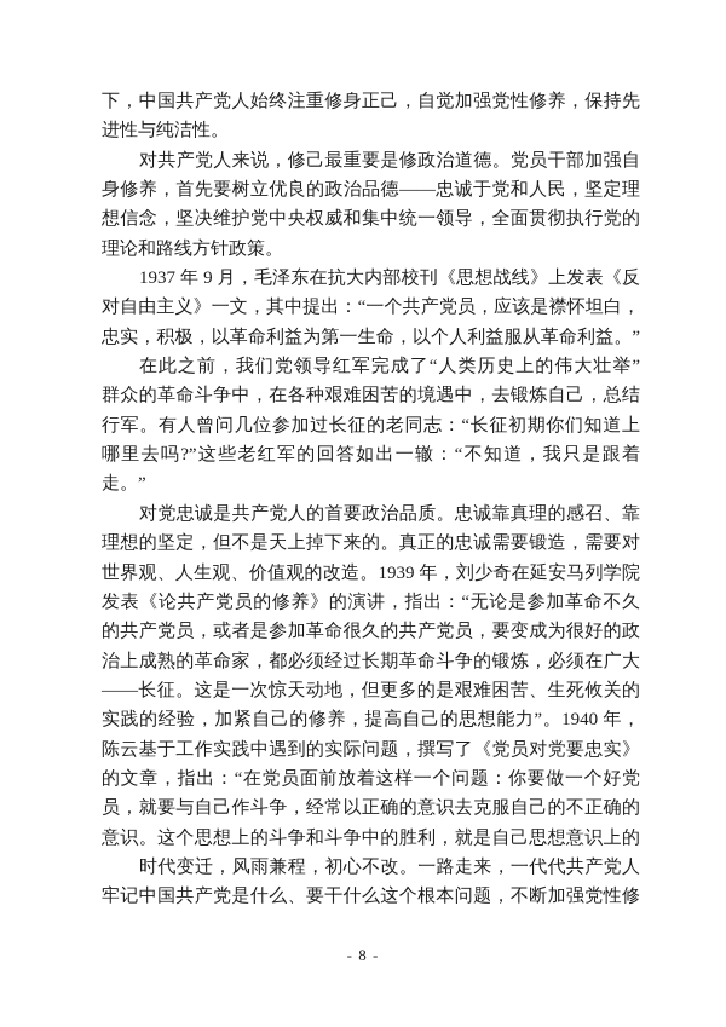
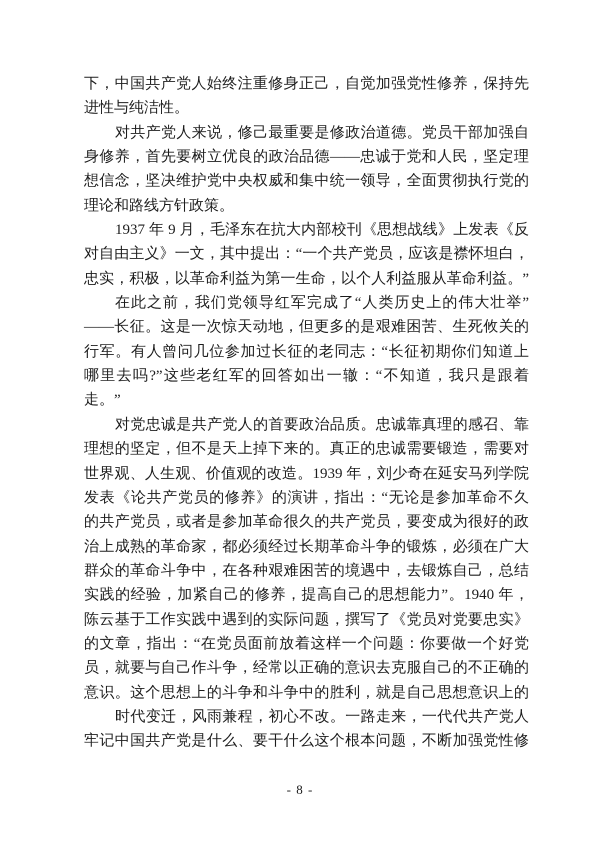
  下，中国共产党人始终注重修身正己，自觉加强党性修养，保持先
  进性与纯洁性。
  对共产党人来说，修己最重要是修政治道德。党员干部加强自
  身修养，首先要树立优良的政治品德——忠诚于党和人民，坚定理
  想信念，坚决维护党中央权威和集中统一领导，全面贯彻执行党的
  理论和路线方针政策。
  1937 年 9 月，毛泽东在抗大内部校刊《思想战线》上发表《反
  对自由主义》一文，其中提出：“一个共产党员，应该是襟怀坦白，
  忠实，积极，以革命利益为第一生命，以个人利益服从革命利益。”
  在此之前，我们党领导红军完成了“人类历史上的伟大壮举”
- 群众的革命斗争中，在各种艰难困苦的境遇中，去锻炼自己，总结
+ ——长征。这是一次惊天动地，但更多的是艰难困苦、生死攸关的
  行军。有人曾问几位参加过长征的老同志：“长征初期你们知道上
  哪里去吗?”这些老红军的回答如出一辙：“不知道，我只是跟着
  走。”
  对党忠诚是共产党人的首要政治品质。忠诚靠真理的感召、靠
  理想的坚定，但不是天上掉下来的。真正的忠诚需要锻造，需要对
  世界观、人生观、价值观的改造。1939 年，刘少奇在延安马列学院
  发表《论共产党员的修养》的演讲，指出：“无论是参加革命不久
  的共产党员，或者是参加革命很久的共产党员，要变成为很好的政
  治上成熟的革命家，都必须经过长期革命斗争的锻炼，必须在广大
- ——长征。这是一次惊天动地，但更多的是艰难困苦、生死攸关的
+ 群众的革命斗争中，在各种艰难困苦的境遇中，去锻炼自己，总结
  实践的经验，加紧自己的修养，提高自己的思想能力”。1940 年，
  陈云基于工作实践中遇到的实际问题，撰写了《党员对党要忠实》
  的文章，指出：“在党员面前放着这样一个问题：你要做一个好党
  员，就要与自己作斗争，经常以正确的意识去克服自己的不正确的
  意识。这个思想上的斗争和斗争中的胜利，就是自己思想意识上的
  时代变迁，风雨兼程，初心不改。一路走来，一代代共产党人
  牢记中国共产党是什么、要干什么这个根本问题，不断加强党性修
  - 8 -
